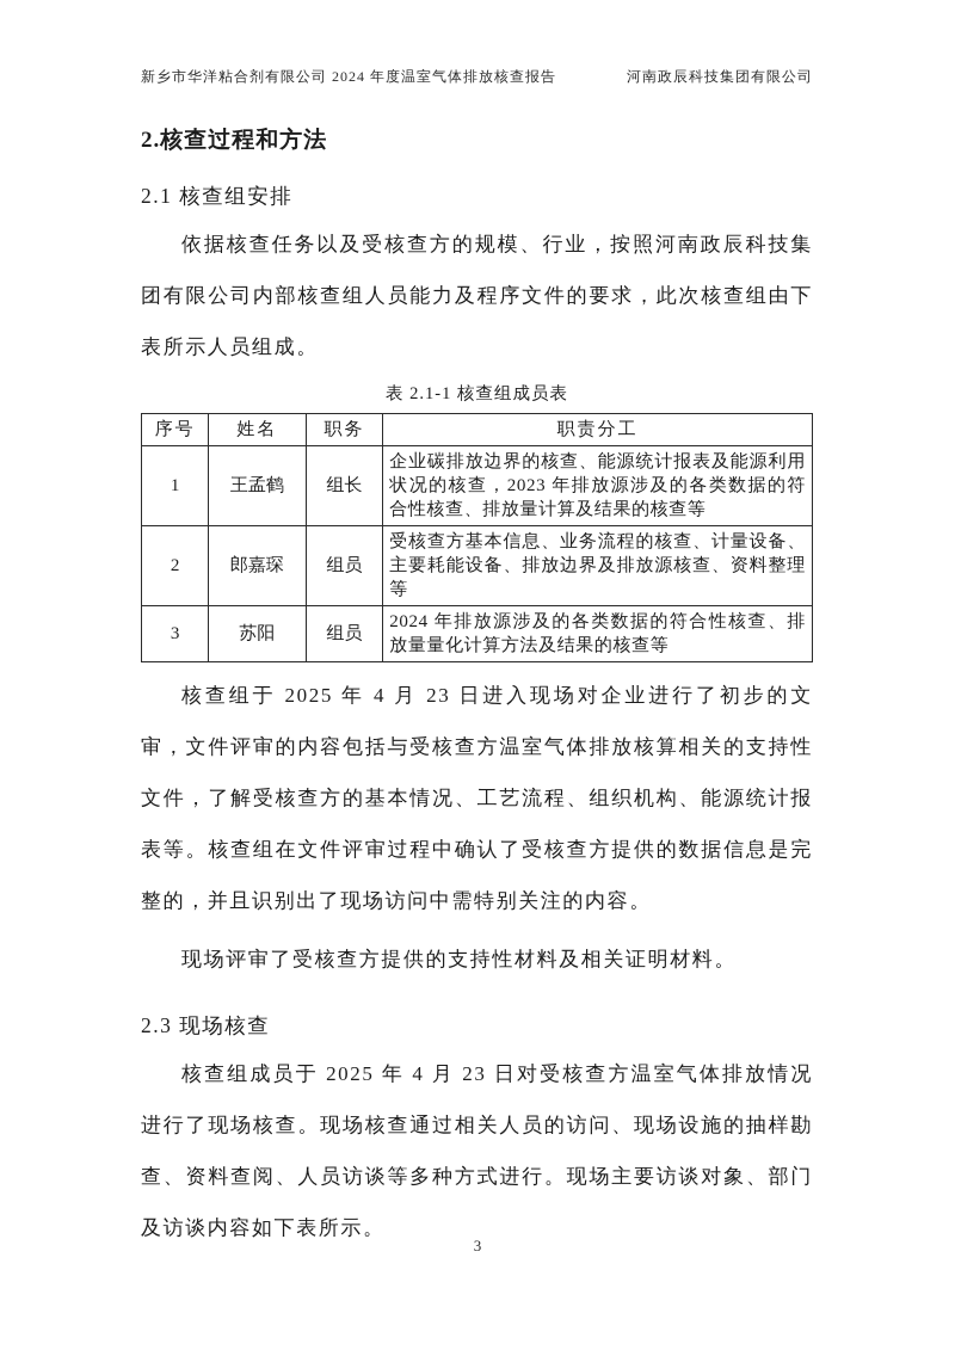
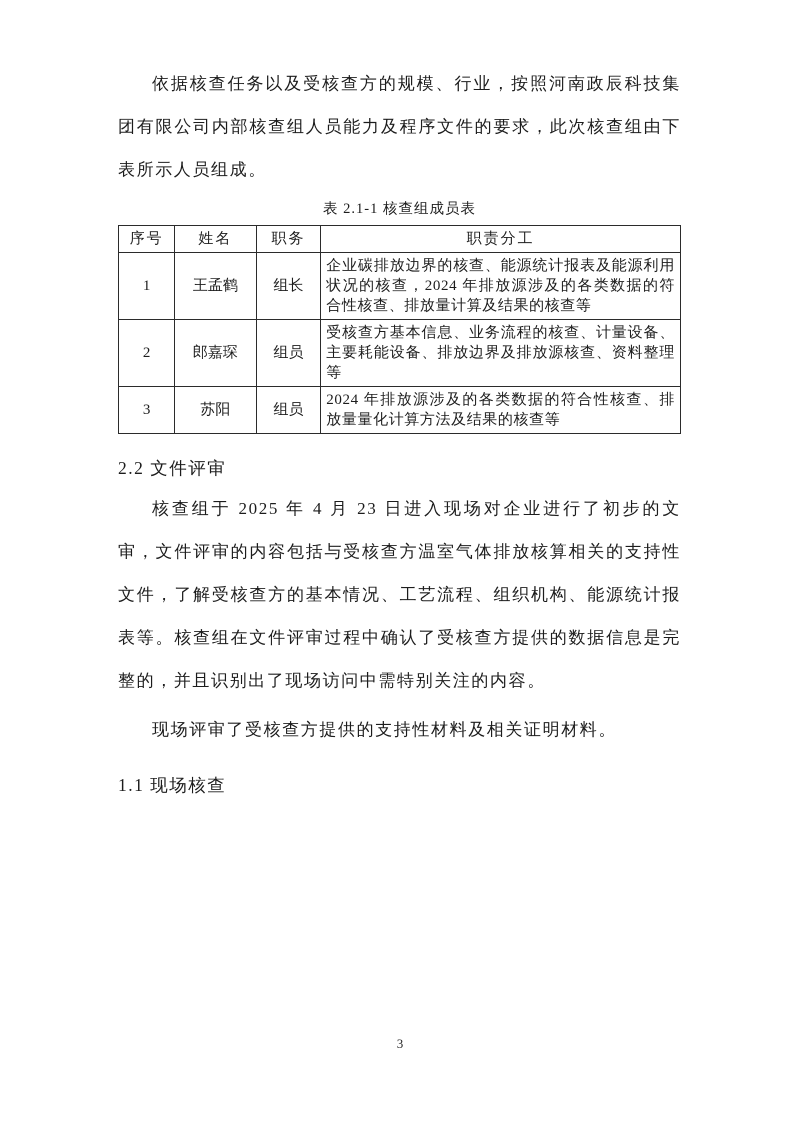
- 新乡市华洋粘合剂有限公司 2024 年度温室气体排放核查报告
- 河南政辰科技集团有限公司
- 2.核查过程和方法
- 2.1 核查组安排
  依据核查任务以及受核查方的规模、行业，按照河南政辰科技集团有限公司内部核查组人员能力及程序文件的要求，此次核查组由下表所示人员组成。
  表 2.1-1 核查组成员表
  序号	姓名	职务	职责分工
- 1	王孟鹤	组长	企业碳排放边界的核查、能源统计报表及能源利用状况的核查，2023 年排放源涉及的各类数据的符合性核查、排放量计算及结果的核查等
+ 1	王孟鹤	组长	企业碳排放边界的核查、能源统计报表及能源利用状况的核查，2024 年排放源涉及的各类数据的符合性核查、排放量计算及结果的核查等
  2	郎嘉琛	组员	受核查方基本信息、业务流程的核查、计量设备、主要耗能设备、排放边界及排放源核查、资料整理等
  3	苏阳	组员	2024 年排放源涉及的各类数据的符合性核查、排放量量化计算方法及结果的核查等
+ 2.2 文件评审
  核查组于 2025 年 4 月 23 日进入现场对企业进行了初步的文审，文件评审的内容包括与受核查方温室气体排放核算相关的支持性文件，了解受核查方的基本情况、工艺流程、组织机构、能源统计报表等。核查组在文件评审过程中确认了受核查方提供的数据信息是完整的，并且识别出了现场访问中需特别关注的内容。
  现场评审了受核查方提供的支持性材料及相关证明材料。
- 2.3 现场核查
+ 1.1 现场核查
- 核查组成员于 2025 年 4 月 23 日对受核查方温室气体排放情况进行了现场核查。现场核查通过相关人员的访问、现场设施的抽样勘查、资料查阅、人员访谈等多种方式进行。现场主要访谈对象、部门及访谈内容如下表所示。
  3
